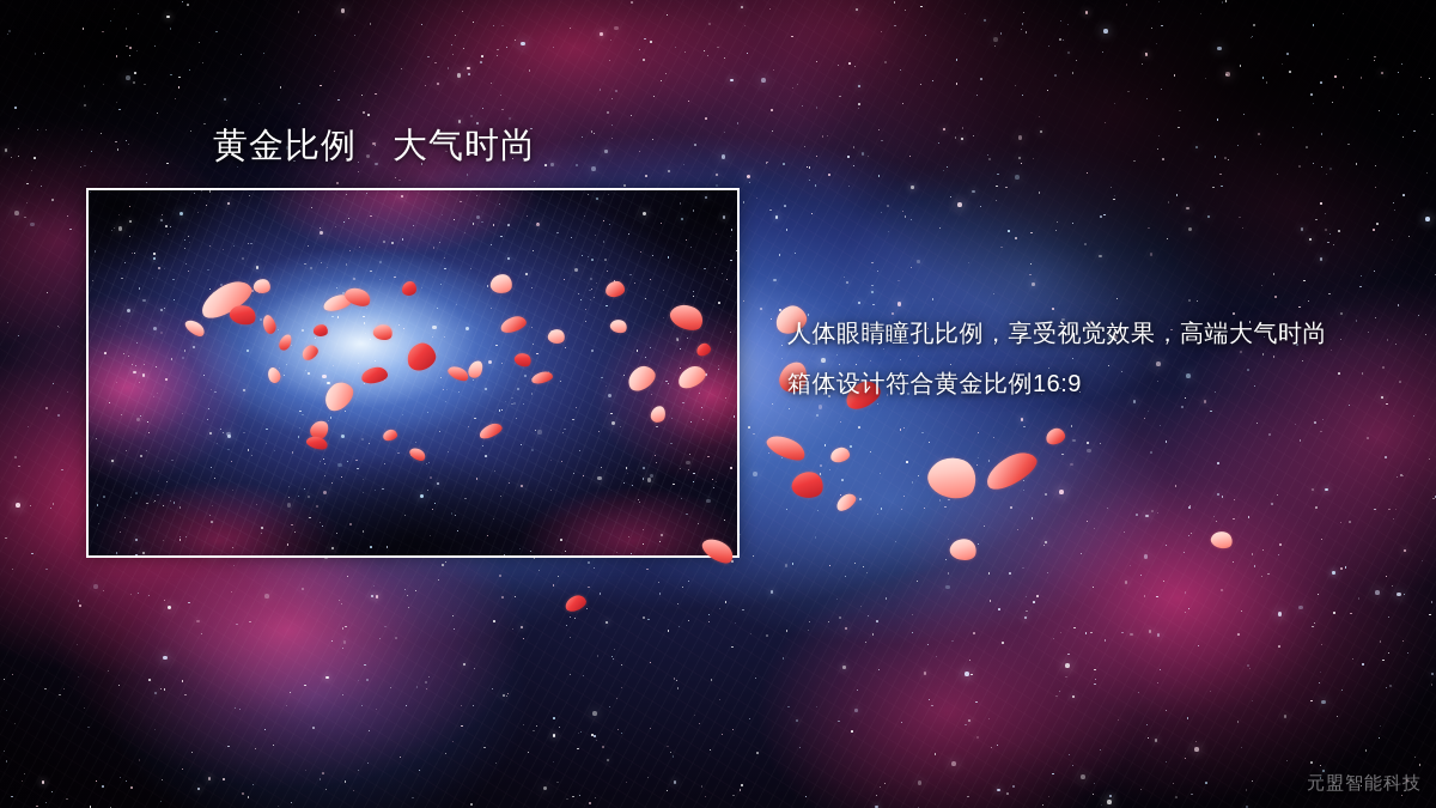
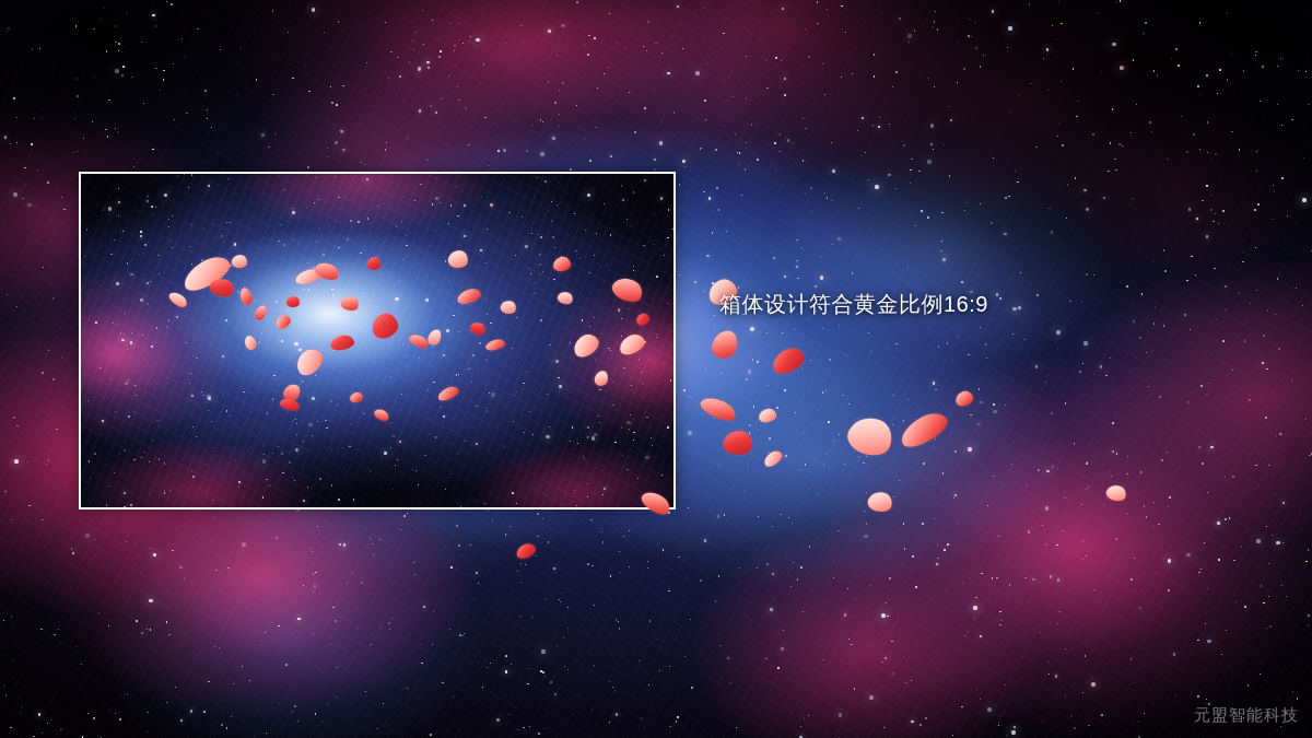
- 黄金比例 大气时尚
- 人体眼睛瞳孔比例，享受视觉效果，高端大气时尚
  箱体设计符合黄金比例16:9
  元盟智能科技
